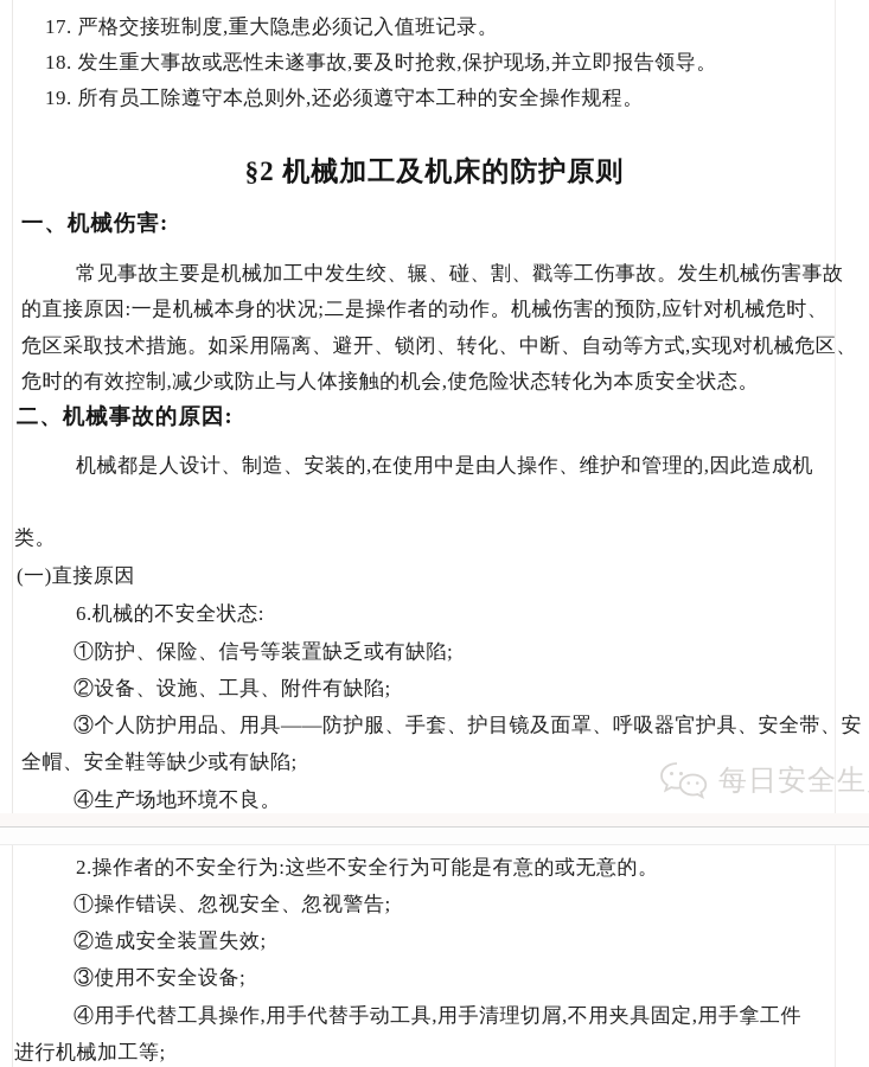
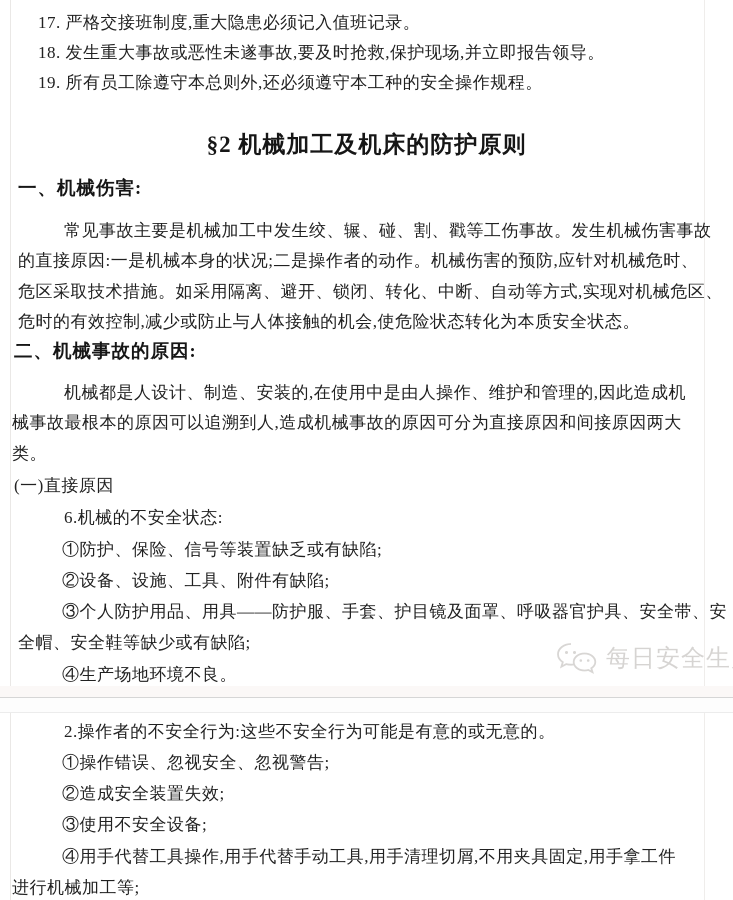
  17. 严格交接班制度,重大隐患必须记入值班记录。
  18. 发生重大事故或恶性未遂事故,要及时抢救,保护现场,并立即报告领导。
  19. 所有员工除遵守本总则外,还必须遵守本工种的安全操作规程。
  §2 机械加工及机床的防护原则
  一、机械伤害:
  常见事故主要是机械加工中发生绞、辗、碰、割、戳等工伤事故。发生机械伤害事故
  的直接原因:一是机械本身的状况;二是操作者的动作。机械伤害的预防,应针对机械危时、
  危区采取技术措施。如采用隔离、避开、锁闭、转化、中断、自动等方式,实现对机械危区、
  危时的有效控制,减少或防止与人体接触的机会,使危险状态转化为本质安全状态。
  二、机械事故的原因:
  机械都是人设计、制造、安装的,在使用中是由人操作、维护和管理的,因此造成机
+ 械事故最根本的原因可以追溯到人,造成机械事故的原因可分为直接原因和间接原因两大
  类。
  (一)直接原因
  6.机械的不安全状态:
  ①防护、保险、信号等装置缺乏或有缺陷;
  ②设备、设施、工具、附件有缺陷;
  ③个人防护用品、用具——防护服、手套、护目镜及面罩、呼吸器官护具、安全带、安
  全帽、安全鞋等缺少或有缺陷;
  ④生产场地环境不良。
  每日安全生
  2.操作者的不安全行为:这些不安全行为可能是有意的或无意的。
  ①操作错误、忽视安全、忽视警告;
  ②造成安全装置失效;
  ③使用不安全设备;
  ④用手代替工具操作,用手代替手动工具,用手清理切屑,不用夹具固定,用手拿工件
  进行机械加工等;
